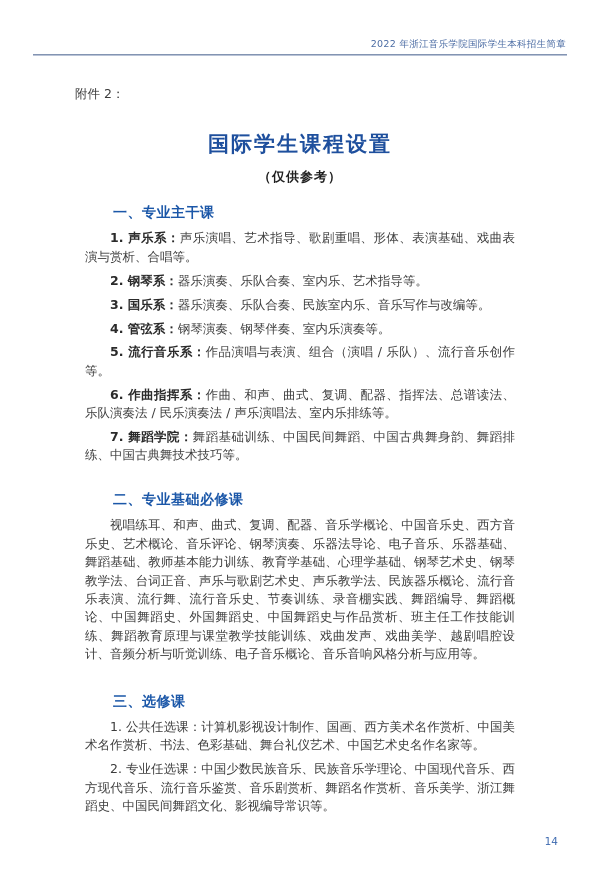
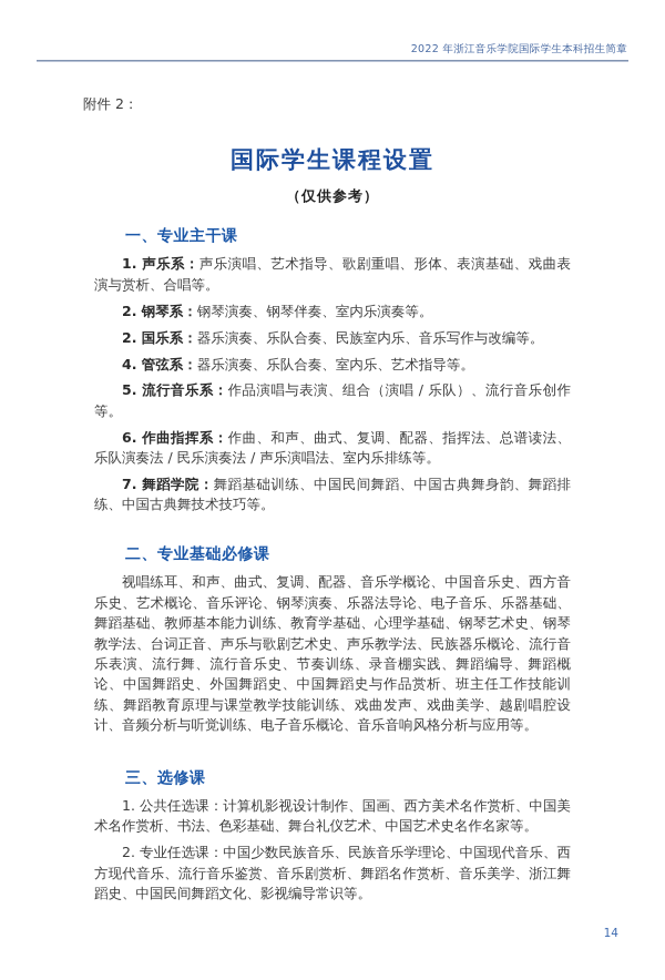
  2022 年浙江音乐学院国际学生本科招生简章
  附件 2：
  国际学生课程设置
  （仅供参考）
  一、专业主干课
  1. 声乐系：声乐演唱、艺术指导、歌剧重唱、形体、表演基础、戏曲表演与赏析、合唱等。
- 2. 钢琴系：器乐演奏、乐队合奏、室内乐、艺术指导等。
+ 2. 钢琴系：钢琴演奏、钢琴伴奏、室内乐演奏等。
- 3. 国乐系：器乐演奏、乐队合奏、民族室内乐、音乐写作与改编等。
+ 2. 国乐系：器乐演奏、乐队合奏、民族室内乐、音乐写作与改编等。
- 4. 管弦系：钢琴演奏、钢琴伴奏、室内乐演奏等。
+ 4. 管弦系：器乐演奏、乐队合奏、室内乐、艺术指导等。
  5. 流行音乐系：作品演唱与表演、组合（演唱 / 乐队）、流行音乐创作等。
  6. 作曲指挥系：作曲、和声、曲式、复调、配器、指挥法、总谱读法、乐队演奏法 / 民乐演奏法 / 声乐演唱法、室内乐排练等。
  7. 舞蹈学院：舞蹈基础训练、中国民间舞蹈、中国古典舞身韵、舞蹈排练、中国古典舞技术技巧等。
  二、专业基础必修课
  视唱练耳、和声、曲式、复调、配器、音乐学概论、中国音乐史、西方音乐史、艺术概论、音乐评论、钢琴演奏、乐器法导论、电子音乐、乐器基础、舞蹈基础、教师基本能力训练、教育学基础、心理学基础、钢琴艺术史、钢琴教学法、台词正音、声乐与歌剧艺术史、声乐教学法、民族器乐概论、流行音乐表演、流行舞、流行音乐史、节奏训练、录音棚实践、舞蹈编导、舞蹈概论、中国舞蹈史、外国舞蹈史、中国舞蹈史与作品赏析、班主任工作技能训练、舞蹈教育原理与课堂教学技能训练、戏曲发声、戏曲美学、越剧唱腔设计、音频分析与听觉训练、电子音乐概论、音乐音响风格分析与应用等。
  三、选修课
  1. 公共任选课：计算机影视设计制作、国画、西方美术名作赏析、中国美术名作赏析、书法、色彩基础、舞台礼仪艺术、中国艺术史名作名家等。
  2. 专业任选课：中国少数民族音乐、民族音乐学理论、中国现代音乐、西方现代音乐、流行音乐鉴赏、音乐剧赏析、舞蹈名作赏析、音乐美学、浙江舞蹈史、中国民间舞蹈文化、影视编导常识等。
  14
